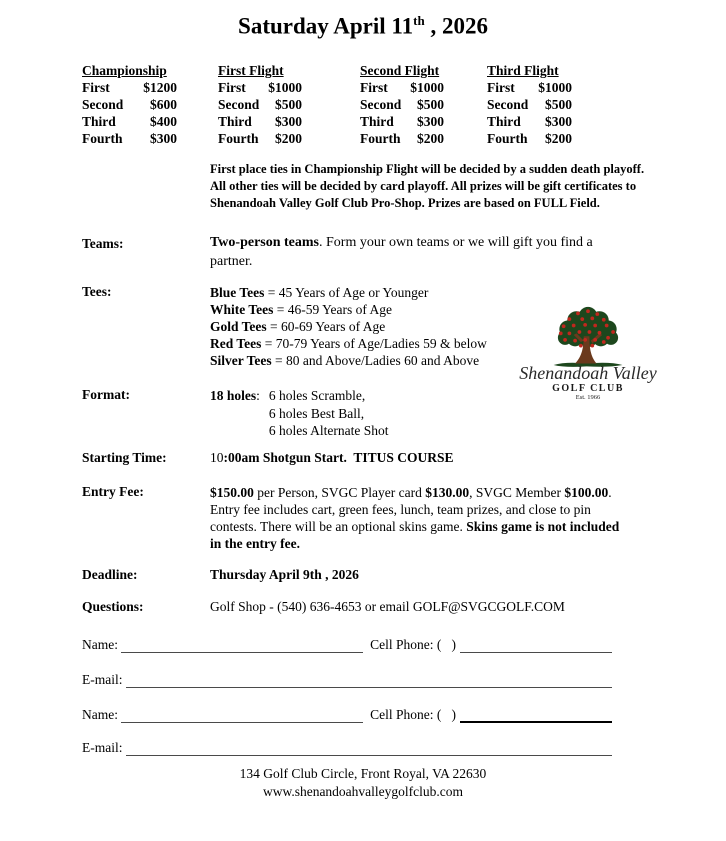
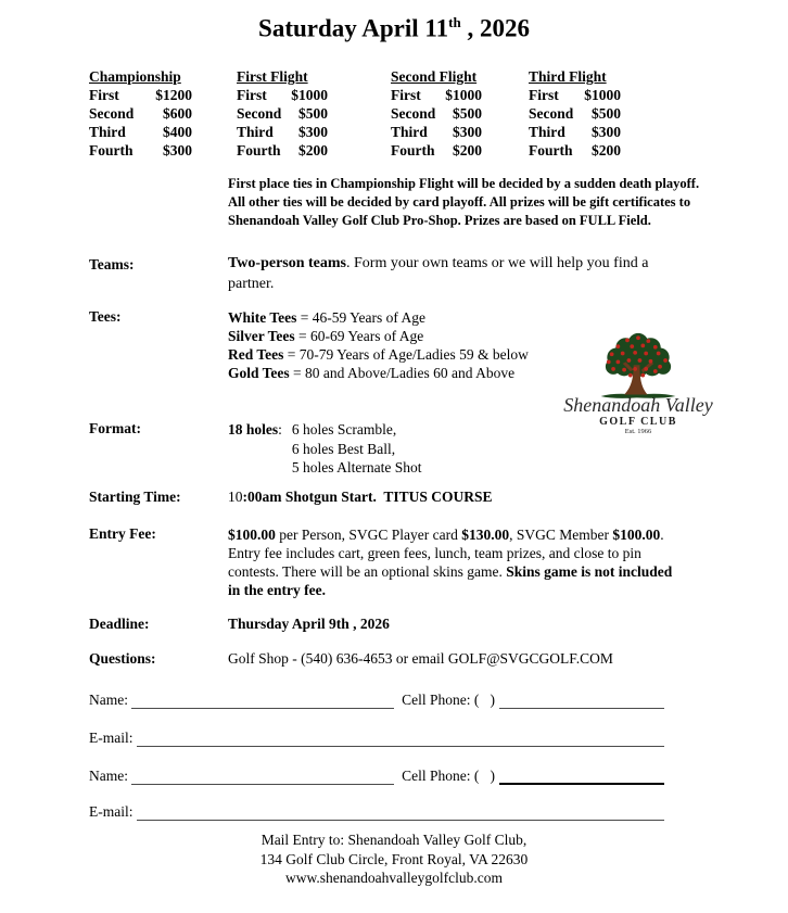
  Saturday April 11th , 2026
  Championship
  First
  $1200
  Second
  $600
  Third
  $400
  Fourth
  $300
  First Flight
  First
  $1000
  Second
  $500
  Third
  $300
  Fourth
  $200
  Second Flight
  First
  $1000
  Second
  $500
  Third
  $300
  Fourth
  $200
  Third Flight
  First
  $1000
  Second
  $500
  Third
  $300
  Fourth
  $200
  First place ties in Championship Flight will be decided by a sudden death playoff. All other ties will be decided by card playoff. All prizes will be gift certificates to Shenandoah Valley Golf Club Pro-Shop. Prizes are based on FULL Field.
  Teams:
- Two-person teams. Form your own teams or we will gift you find a partner.
+ Two-person teams. Form your own teams or we will help you find a partner.
  Tees:
- Blue Tees = 45 Years of Age or Younger
  White Tees = 46-59 Years of Age
- Gold Tees = 60-69 Years of Age
+ Silver Tees = 60-69 Years of Age
  Red Tees = 70-79 Years of Age/Ladies 59 & below
- Silver Tees = 80 and Above/Ladies 60 and Above
+ Gold Tees = 80 and Above/Ladies 60 and Above
  Format:
  18 holes:
  6 holes Scramble,
  6 holes Best Ball,
- 6 holes Alternate Shot
+ 5 holes Alternate Shot
  Starting Time:
  10:00am Shotgun Start. TITUS COURSE
  Entry Fee:
- $150.00 per Person, SVGC Player card $130.00, SVGC Member $100.00. Entry fee includes cart, green fees, lunch, team prizes, and close to pin contests. There will be an optional skins game. Skins game is not included in the entry fee.
+ $100.00 per Person, SVGC Player card $130.00, SVGC Member $100.00. Entry fee includes cart, green fees, lunch, team prizes, and close to pin contests. There will be an optional skins game. Skins game is not included in the entry fee.
  Deadline:
  Thursday April 9th , 2026
  Questions:
  Golf Shop - (540) 636-4653 or email GOLF@SVGCGOLF.COM
  Name:
  Cell Phone: ( )
  E-mail:
  Name:
  Cell Phone: ( )
  E-mail:
+ Mail Entry to: Shenandoah Valley Golf Club,
  134 Golf Club Circle, Front Royal, VA 22630
  www.shenandoahvalleygolfclub.com
  Shenandoah Valley
  GOLF CLUB
